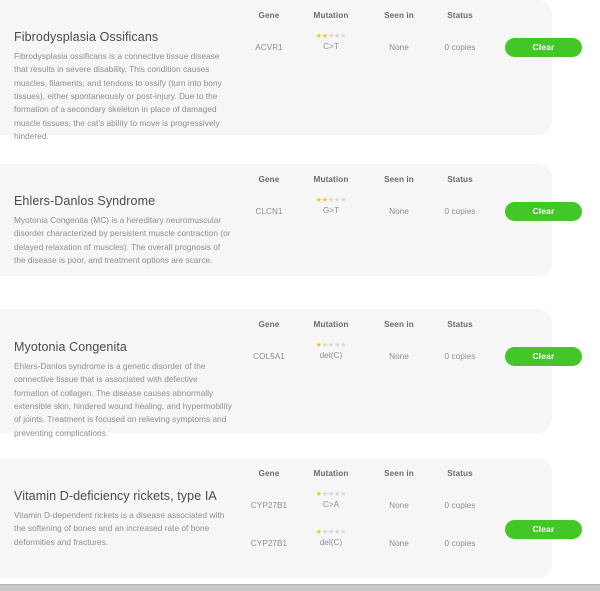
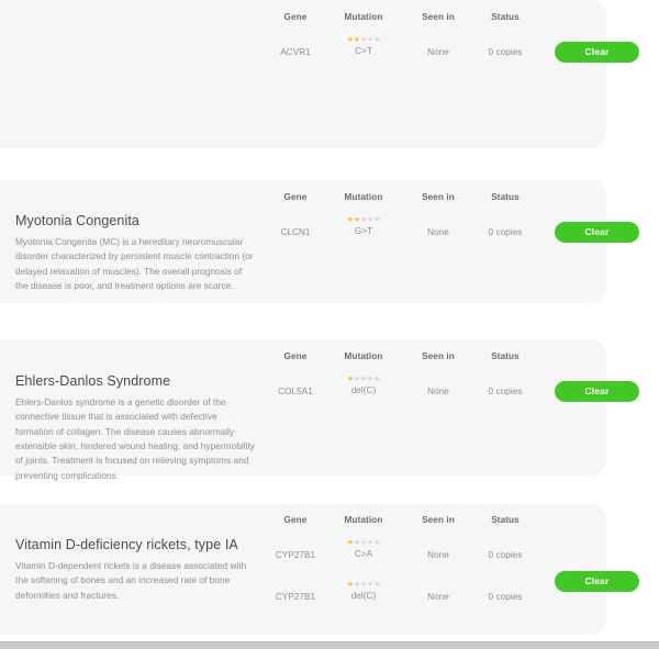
- Fibrodysplasia Ossificans
- Fibrodysplasia ossificans is a connective tissue disease that results in severe disability. This condition causes muscles, filaments, and tendons to ossify (turn into bony tissues), either spontaneously or post-injury. Due to the formation of a secondary skeleton in place of damaged muscle tissues, the cat's ability to move is progressively hindered.
  Gene
  Mutation
  Seen in
  Status
  ACVR1
  C>T
  None
  0 copies
  Clear
- Ehlers-Danlos Syndrome
+ Myotonia Congenita
  Myotonia Congenita (MC) is a hereditary neuromuscular disorder characterized by persistent muscle contraction (or delayed relaxation of muscles). The overall prognosis of the disease is poor, and treatment options are scarce.
  Gene
  Mutation
  Seen in
  Status
  CLCN1
  G>T
  None
  0 copies
  Clear
- Myotonia Congenita
+ Ehlers-Danlos Syndrome
  Ehlers-Danlos syndrome is a genetic disorder of the connective tissue that is associated with defective formation of collagen. The disease causes abnormally extensible skin, hindered wound healing, and hypermobility of joints. Treatment is focused on relieving symptoms and preventing complications.
  Gene
  Mutation
  Seen in
  Status
  COL5A1
  del(C)
  None
  0 copies
  Clear
  Vitamin D-deficiency rickets, type IA
  Vitamin D-dependent rickets is a disease associated with the softening of bones and an increased rate of bone deformities and fractures.
  Gene
  Mutation
  Seen in
  Status
  CYP27B1
  C>A
  None
  0 copies
  CYP27B1
  del(C)
  None
  0 copies
  Clear
